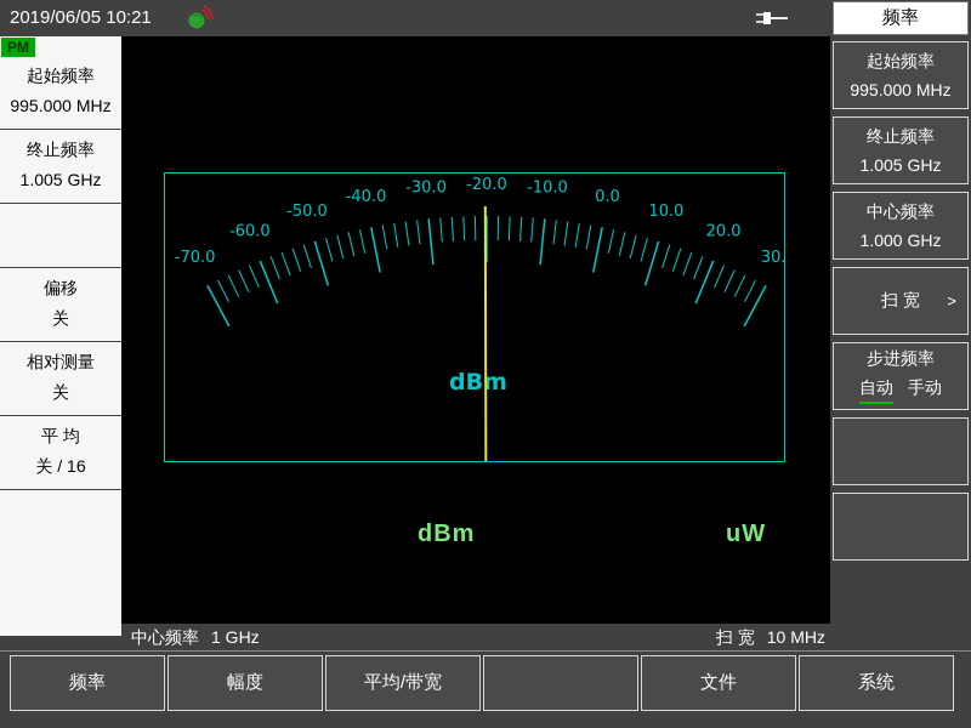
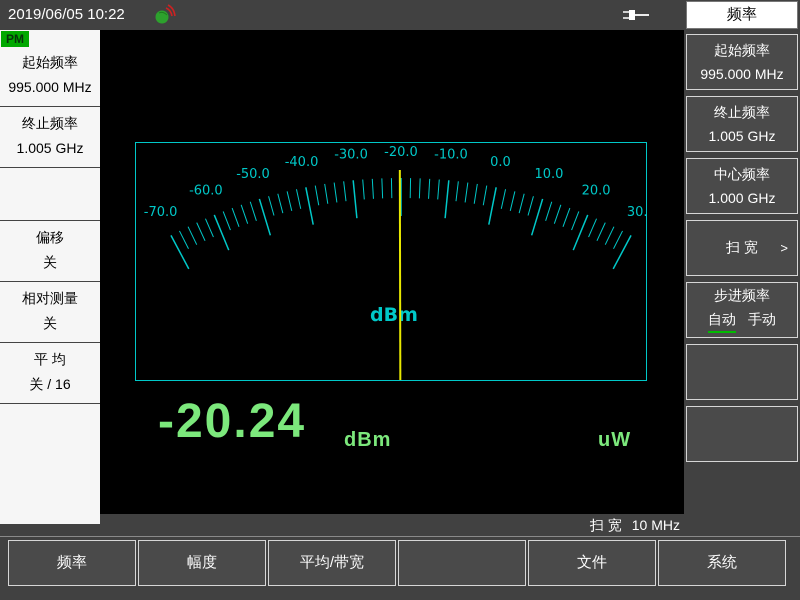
- 2019/06/05 10:21
+ 2019/06/05 10:22
  频率
  PM
  起始频率
  995.000 MHz
  终止频率
  1.005 GHz
  偏移
  关
  相对测量
  关
  平 均
  关 / 16
  -70.0
  -60.0
  -50.0
  -40.0
  -30.0
  -20.0
  -10.0
  0.0
  10.0
  20.0
  30.
  dBm
+ -20.24
  dBm
  uW
- 中心频率 1 GHz
  扫 宽 10 MHz
  起始频率
  995.000 MHz
  终止频率
  1.005 GHz
  中心频率
  1.000 GHz
  扫 宽
  >
  步进频率
  自动
  手动
  频率
  幅度
  平均/带宽
  文件
  系统
